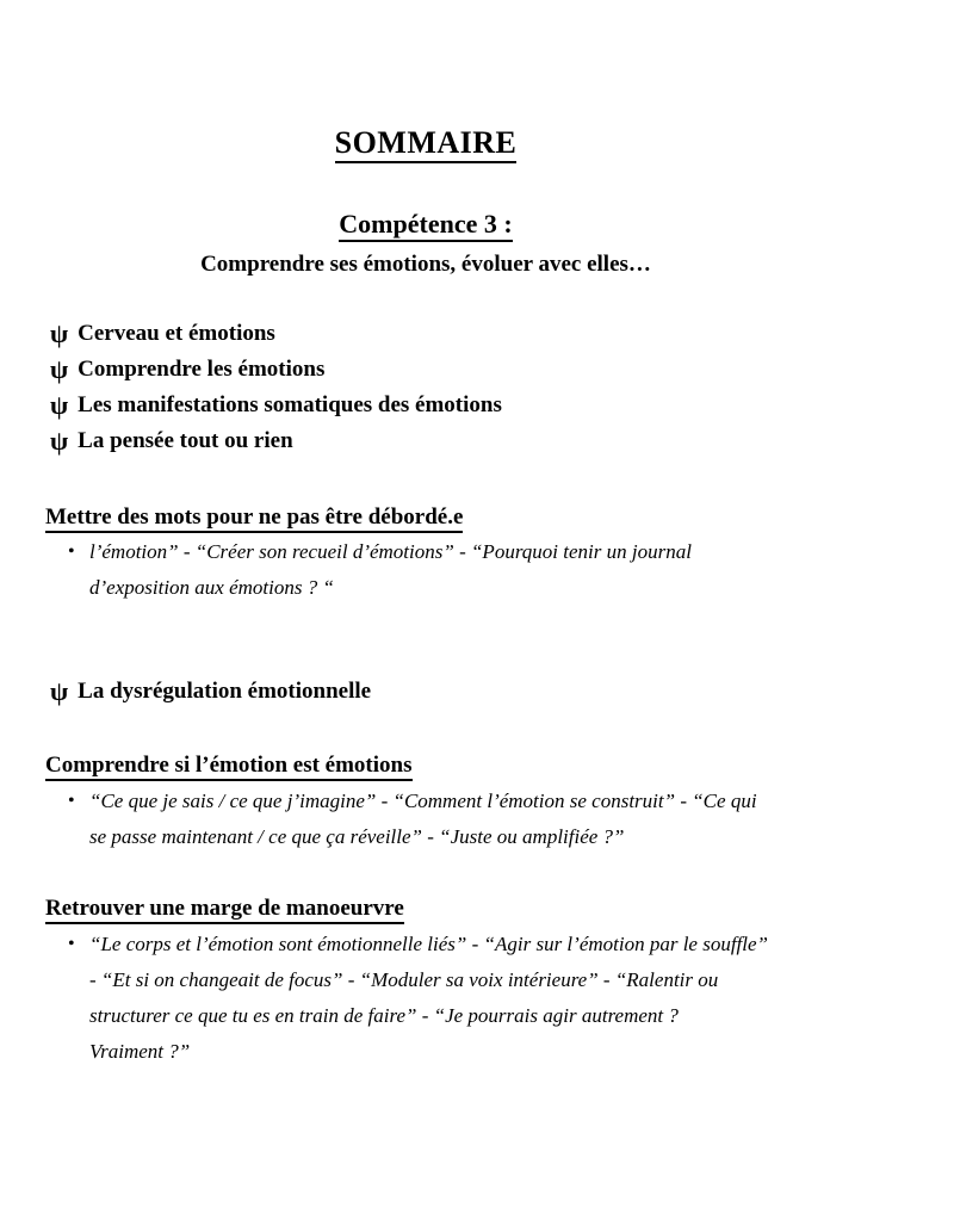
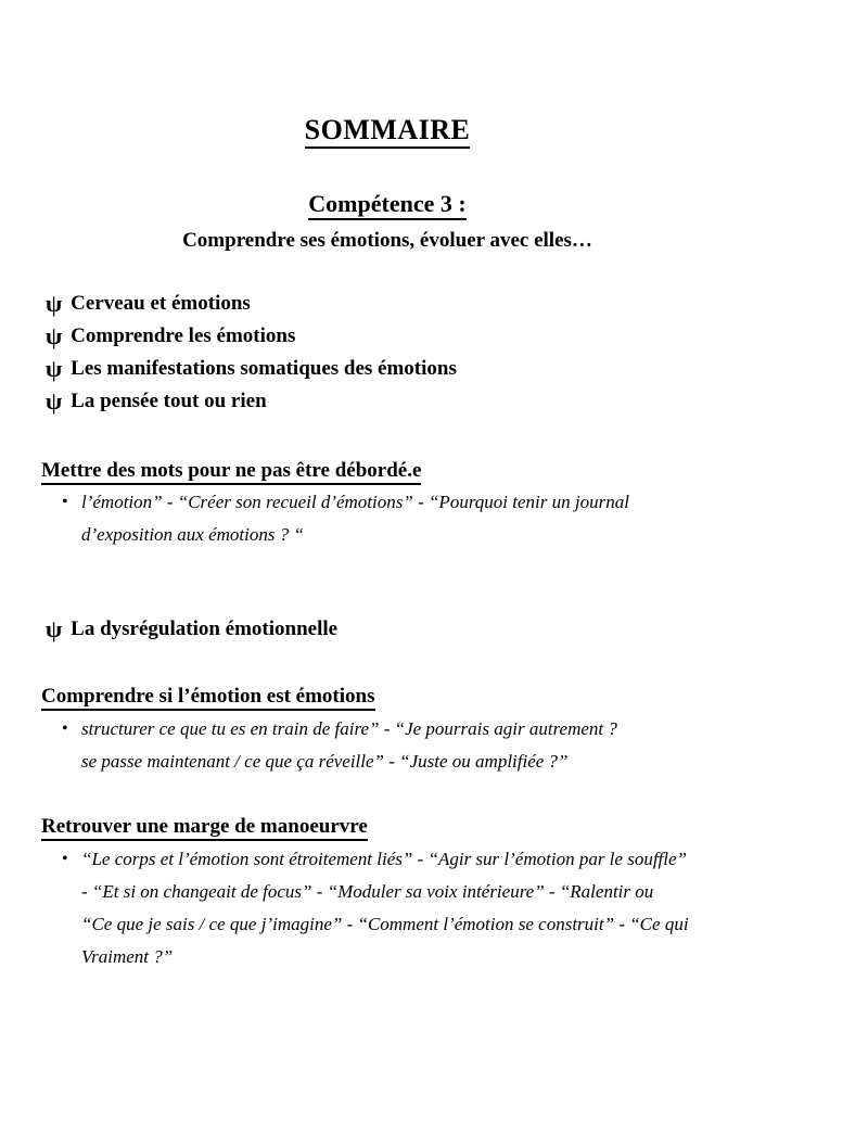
  SOMMAIRE
  Compétence 3 :
  Comprendre ses émotions, évoluer avec elles…
  ψ Cerveau et émotions
  ψ Comprendre les émotions
  ψ Les manifestations somatiques des émotions
  ψ La pensée tout ou rien
  Mettre des mots pour ne pas être débordé.e
  •
  l’émotion” - “Créer son recueil d’émotions” - “Pourquoi tenir un journal
  d’exposition aux émotions ? “
  ψ La dysrégulation émotionnelle
  Comprendre si l’émotion est émotions
  •
- “Ce que je sais / ce que j’imagine” - “Comment l’émotion se construit” - “Ce qui
+ structurer ce que tu es en train de faire” - “Je pourrais agir autrement ?
  se passe maintenant / ce que ça réveille” - “Juste ou amplifiée ?”
  Retrouver une marge de manoeurvre
  •
- “Le corps et l’émotion sont émotionnelle liés” - “Agir sur l’émotion par le souffle”
+ “Le corps et l’émotion sont étroitement liés” - “Agir sur l’émotion par le souffle”
  - “Et si on changeait de focus” - “Moduler sa voix intérieure” - “Ralentir ou
- structurer ce que tu es en train de faire” - “Je pourrais agir autrement ?
+ “Ce que je sais / ce que j’imagine” - “Comment l’émotion se construit” - “Ce qui
  Vraiment ?”
